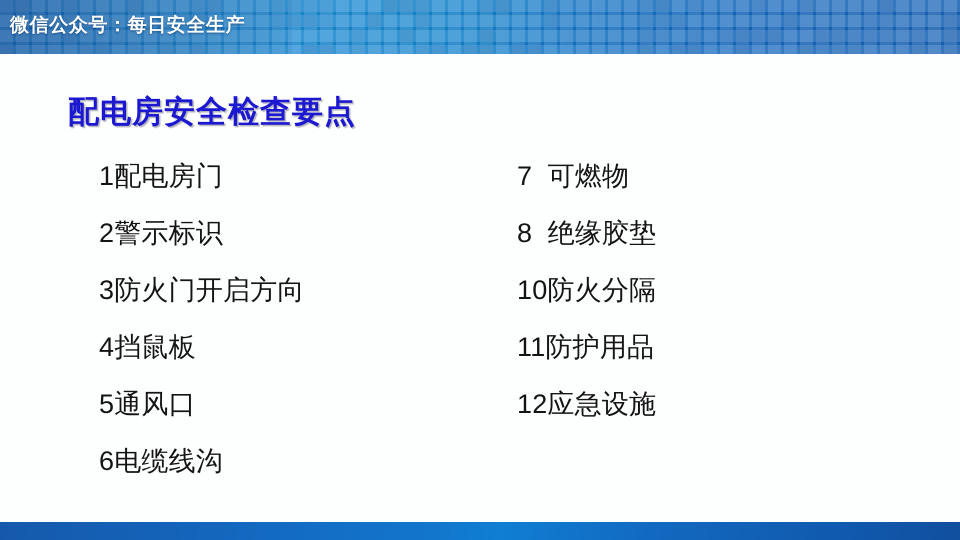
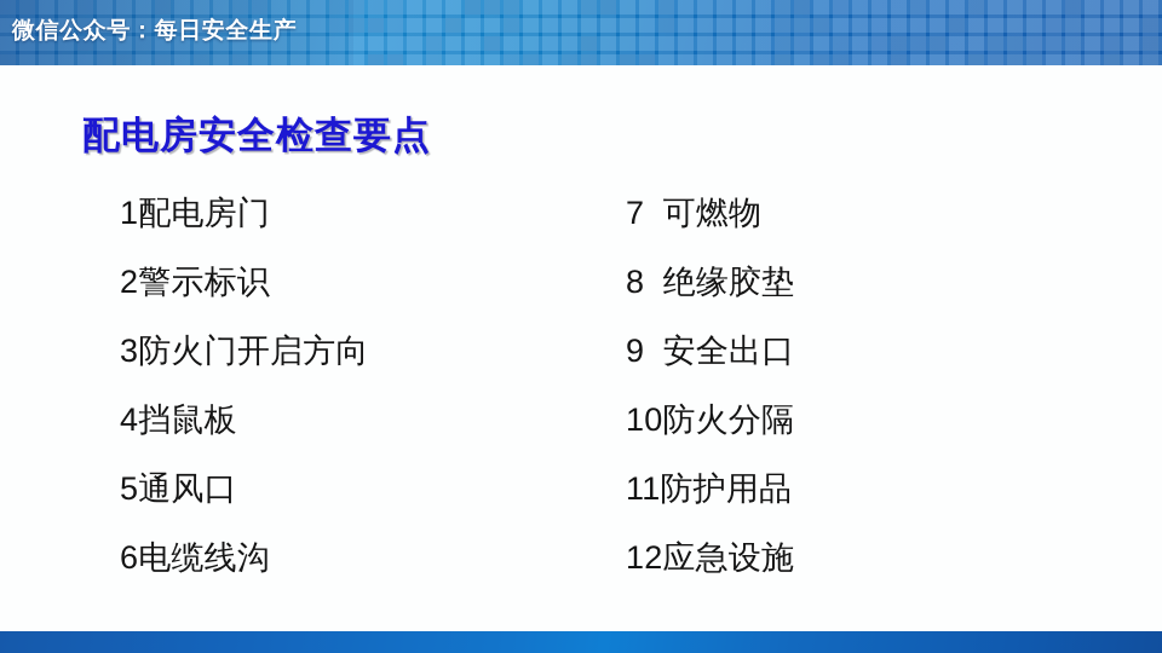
  微信公众号：每日安全生产
  配电房安全检查要点
  1配电房门
  2警示标识
  3防火门开启方向
  4挡鼠板
  5通风口
  6电缆线沟
  7 可燃物
  8 绝缘胶垫
+ 9 安全出口
  10防火分隔
  11防护用品
  12应急设施
